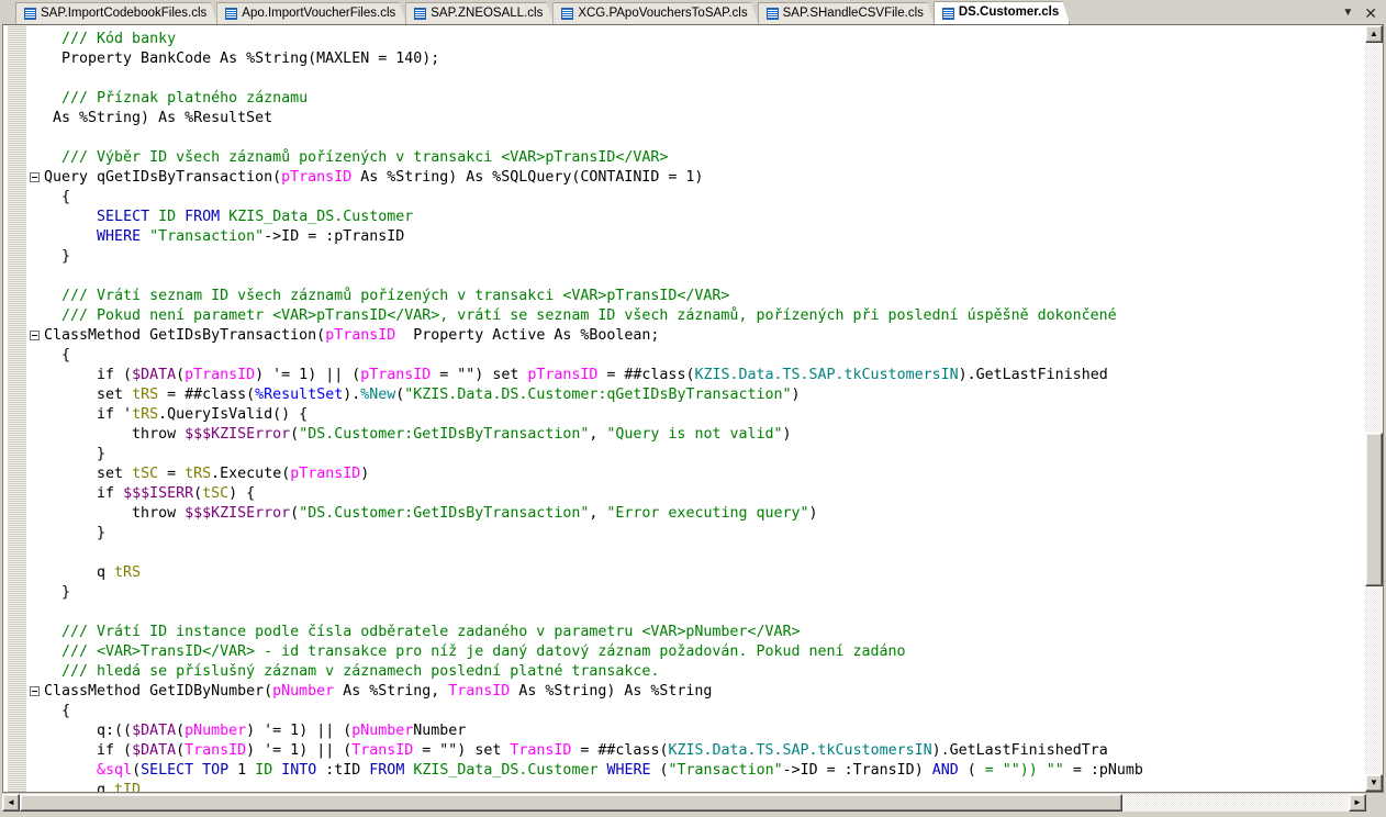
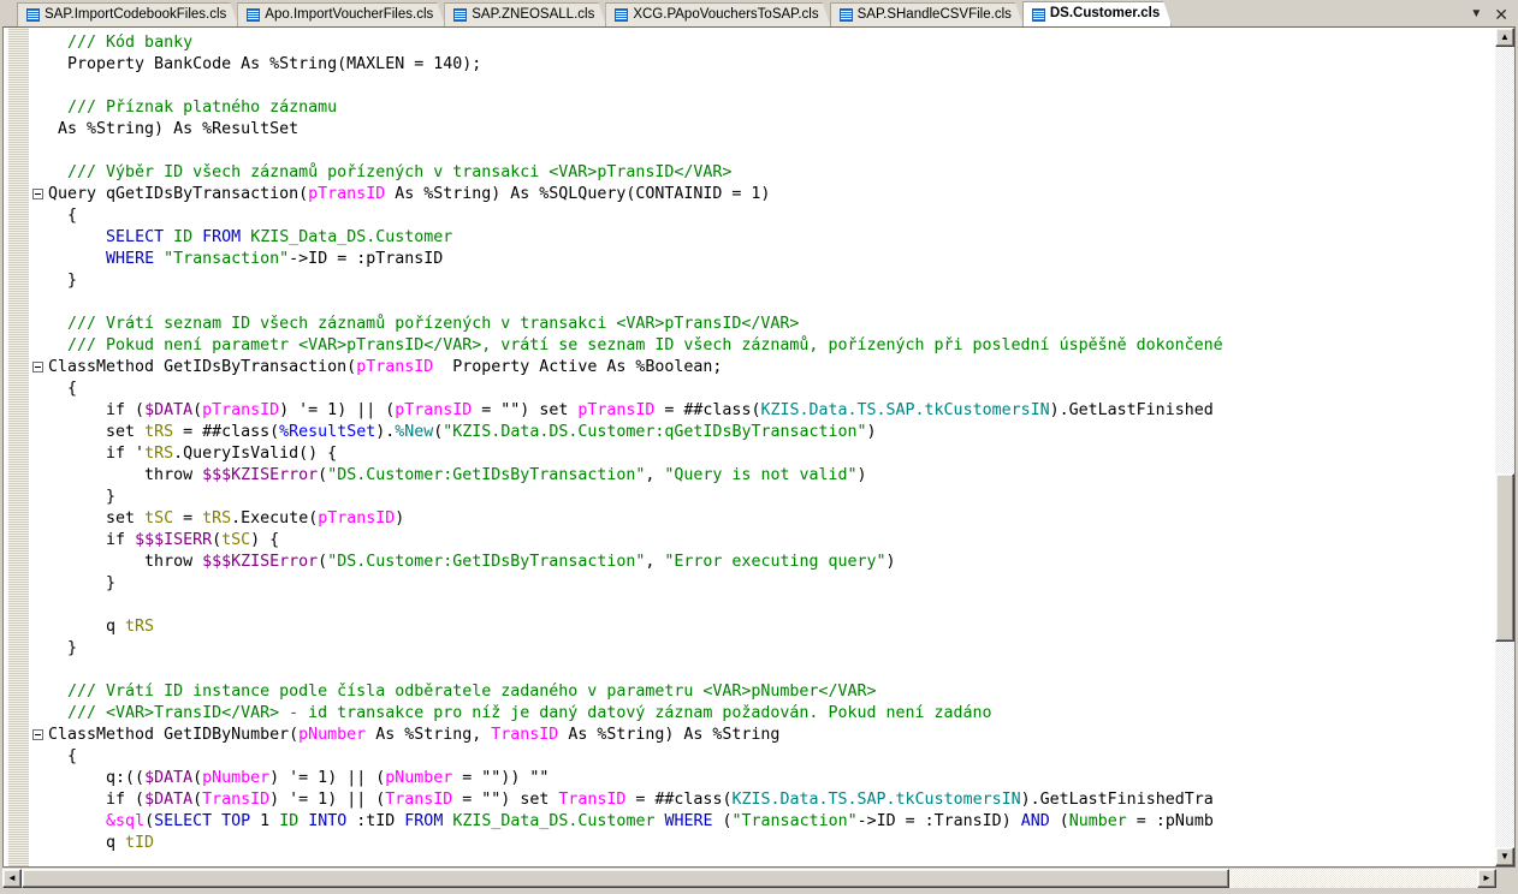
  SAP.ImportCodebookFiles.cls
  Apo.ImportVoucherFiles.cls
  SAP.ZNEOSALL.cls
  XCG.PApoVouchersToSAP.cls
  SAP.SHandleCSVFile.cls
  DS.Customer.cls
  ▼
  ✕
  /// Kód banky
  Property BankCode As %String(MAXLEN = 140);
  /// Příznak platného záznamu
  As %String) As %ResultSet
  /// Výběr ID všech záznamů pořízených v transakci <VAR>pTransID</VAR>
  Query qGetIDsByTransaction(pTransID As %String) As %SQLQuery(CONTAINID = 1)
  {
  SELECT ID FROM KZIS_Data_DS.Customer
  WHERE "Transaction"->ID = :pTransID
  }
  /// Vrátí seznam ID všech záznamů pořízených v transakci <VAR>pTransID</VAR>
  /// Pokud není parametr <VAR>pTransID</VAR>, vrátí se seznam ID všech záznamů, pořízených při poslední úspěšně dokončené
  ClassMethod GetIDsByTransaction(pTransID Property Active As %Boolean;
  {
  if ($DATA(pTransID) '= 1) || (pTransID = "") set pTransID = ##class(KZIS.Data.TS.SAP.tkCustomersIN).GetLastFinished
  set tRS = ##class(%ResultSet).%New("KZIS.Data.DS.Customer:qGetIDsByTransaction")
  if 'tRS.QueryIsValid() {
  throw $$$KZISError("DS.Customer:GetIDsByTransaction", "Query is not valid")
  }
  set tSC = tRS.Execute(pTransID)
  if $$$ISERR(tSC) {
  throw $$$KZISError("DS.Customer:GetIDsByTransaction", "Error executing query")
  }
  q tRS
  }
  /// Vrátí ID instance podle čísla odběratele zadaného v parametru <VAR>pNumber</VAR>
  /// <VAR>TransID</VAR> - id transakce pro níž je daný datový záznam požadován. Pokud není zadáno
- /// hledá se příslušný záznam v záznamech poslední platné transakce.
  ClassMethod GetIDByNumber(pNumber As %String, TransID As %String) As %String
  {
- q:(($DATA(pNumber) '= 1) || (pNumberNumber
+ q:(($DATA(pNumber) '= 1) || (pNumber = "")) ""
  if ($DATA(TransID) '= 1) || (TransID = "") set TransID = ##class(KZIS.Data.TS.SAP.tkCustomersIN).GetLastFinishedTra
- &sql(SELECT TOP 1 ID INTO :tID FROM KZIS_Data_DS.Customer WHERE ("Transaction"->ID = :TransID) AND ( = "")) "" = :pNumb
+ &sql(SELECT TOP 1 ID INTO :tID FROM KZIS_Data_DS.Customer WHERE ("Transaction"->ID = :TransID) AND (Number = :pNumb
  q tID
  ▲
  ▼
  ◄
  ►
